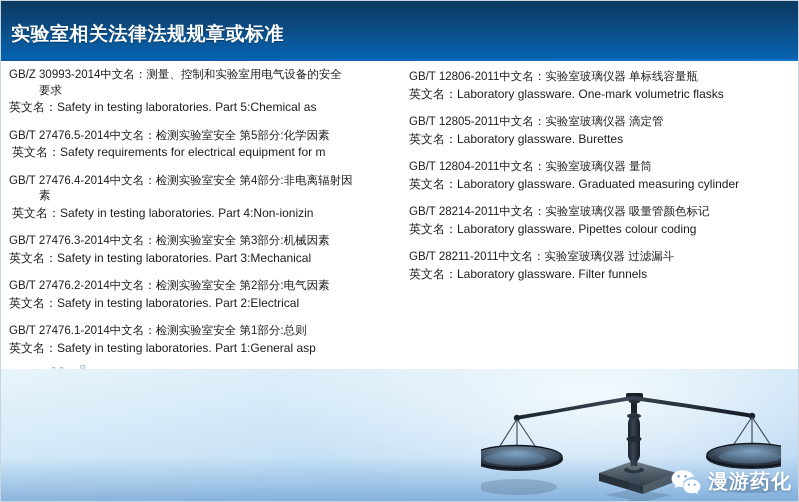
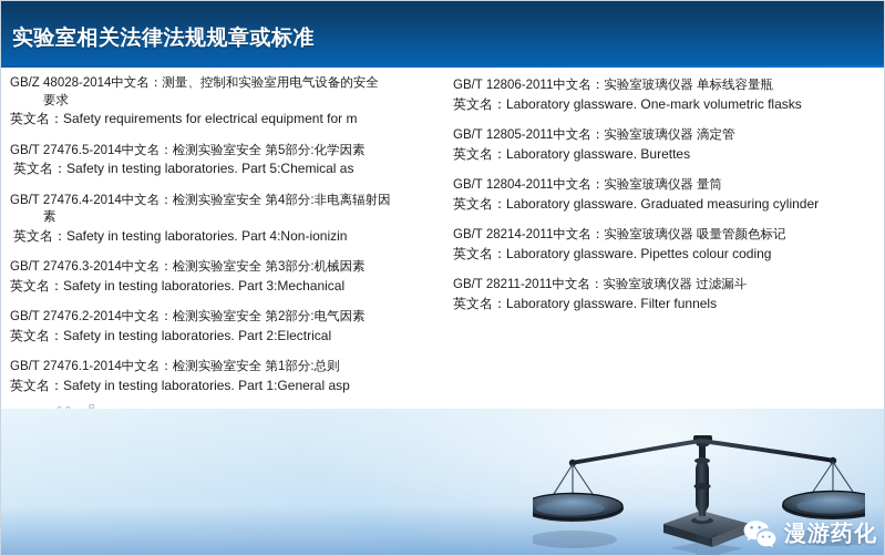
  实验室相关法律法规规章或标准
- GB/Z 30993-2014中文名：测量、控制和实验室用电气设备的安全
+ GB/Z 48028-2014中文名：测量、控制和实验室用电气设备的安全
  要求
- 英文名：Safety in testing laboratories. Part 5:Chemical as
+ 英文名：Safety requirements for electrical equipment for m
  GB/T 27476.5-2014中文名：检测实验室安全 第5部分:化学因素
- 英文名：Safety requirements for electrical equipment for m
+ 英文名：Safety in testing laboratories. Part 5:Chemical as
  GB/T 27476.4-2014中文名：检测实验室安全 第4部分:非电离辐射因
  素
  英文名：Safety in testing laboratories. Part 4:Non-ionizin
  GB/T 27476.3-2014中文名：检测实验室安全 第3部分:机械因素
  英文名：Safety in testing laboratories. Part 3:Mechanical
  GB/T 27476.2-2014中文名：检测实验室安全 第2部分:电气因素
  英文名：Safety in testing laboratories. Part 2:Electrical
  GB/T 27476.1-2014中文名：检测实验室安全 第1部分:总则
  英文名：Safety in testing laboratories. Part 1:General asp
  GB/T 12806-2011中文名：实验室玻璃仪器 单标线容量瓶
  英文名：Laboratory glassware. One-mark volumetric flasks
  GB/T 12805-2011中文名：实验室玻璃仪器 滴定管
  英文名：Laboratory glassware. Burettes
  GB/T 12804-2011中文名：实验室玻璃仪器 量筒
  英文名：Laboratory glassware. Graduated measuring cylinder
  GB/T 28214-2011中文名：实验室玻璃仪器 吸量管颜色标记
  英文名：Laboratory glassware. Pipettes colour coding
  GB/T 28211-2011中文名：实验室玻璃仪器 过滤漏斗
  英文名：Laboratory glassware. Filter funnels
  漫游药化
